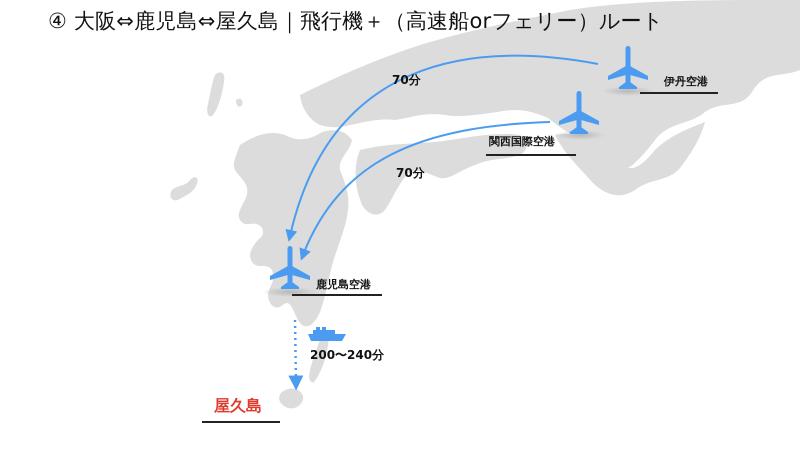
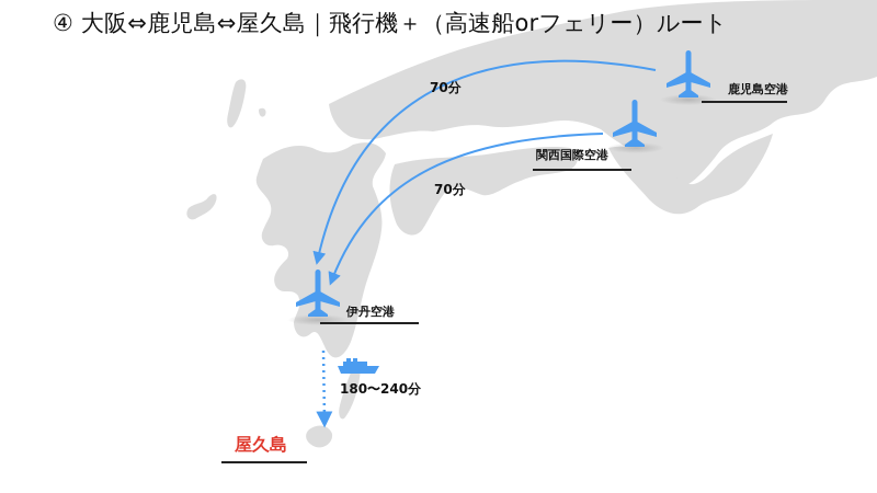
  ④ 大阪⇔鹿児島⇔屋久島｜飛行機＋（高速船orフェリー）ルート
  70分
  70分
- 200〜240分
+ 180〜240分
- 伊丹空港
+ 鹿児島空港
  関西国際空港
- 鹿児島空港
+ 伊丹空港
  屋久島
